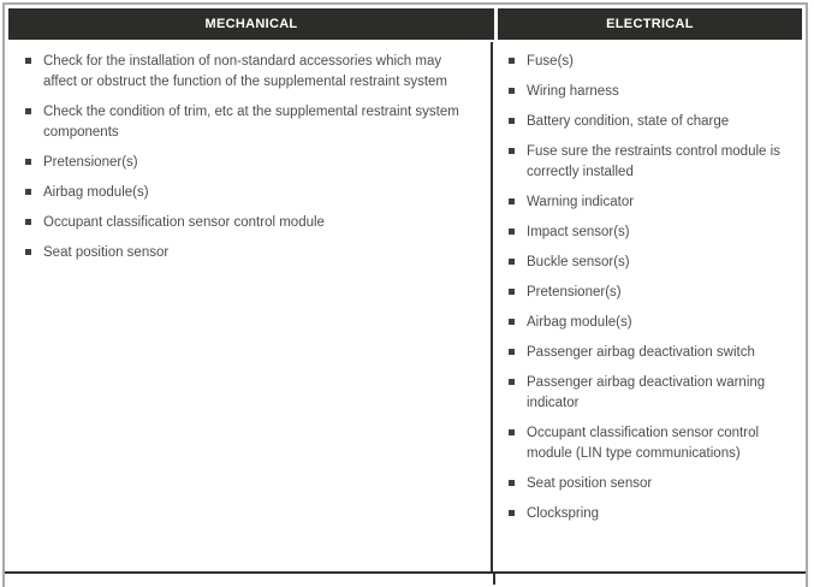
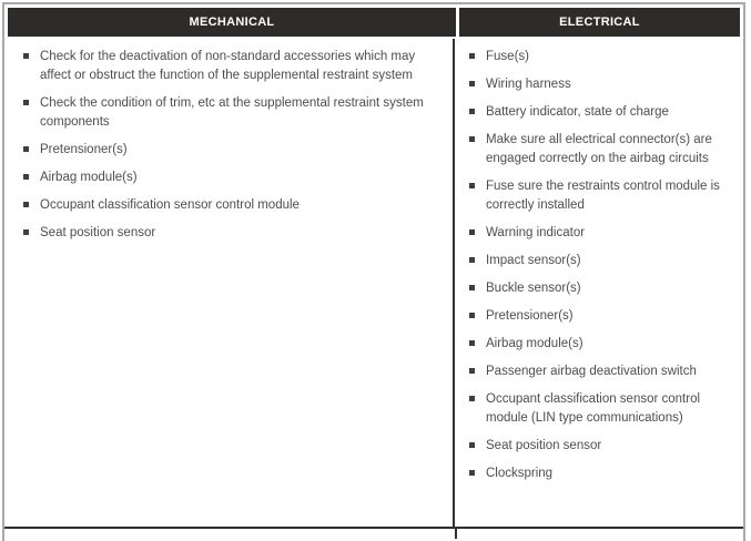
  MECHANICAL
  ELECTRICAL
- Check for the installation of non-standard accessories which may affect or obstruct the function of the supplemental restraint system
+ Check for the deactivation of non-standard accessories which may affect or obstruct the function of the supplemental restraint system
  Check the condition of trim, etc at the supplemental restraint system components
  Pretensioner(s)
  Airbag module(s)
  Occupant classification sensor control module
  Seat position sensor
  Fuse(s)
  Wiring harness
- Battery condition, state of charge
+ Battery indicator, state of charge
+ Make sure all electrical connector(s) are engaged correctly on the airbag circuits
  Fuse sure the restraints control module is correctly installed
  Warning indicator
  Impact sensor(s)
  Buckle sensor(s)
  Pretensioner(s)
  Airbag module(s)
  Passenger airbag deactivation switch
- Passenger airbag deactivation warning indicator
  Occupant classification sensor control module (LIN type communications)
  Seat position sensor
  Clockspring
